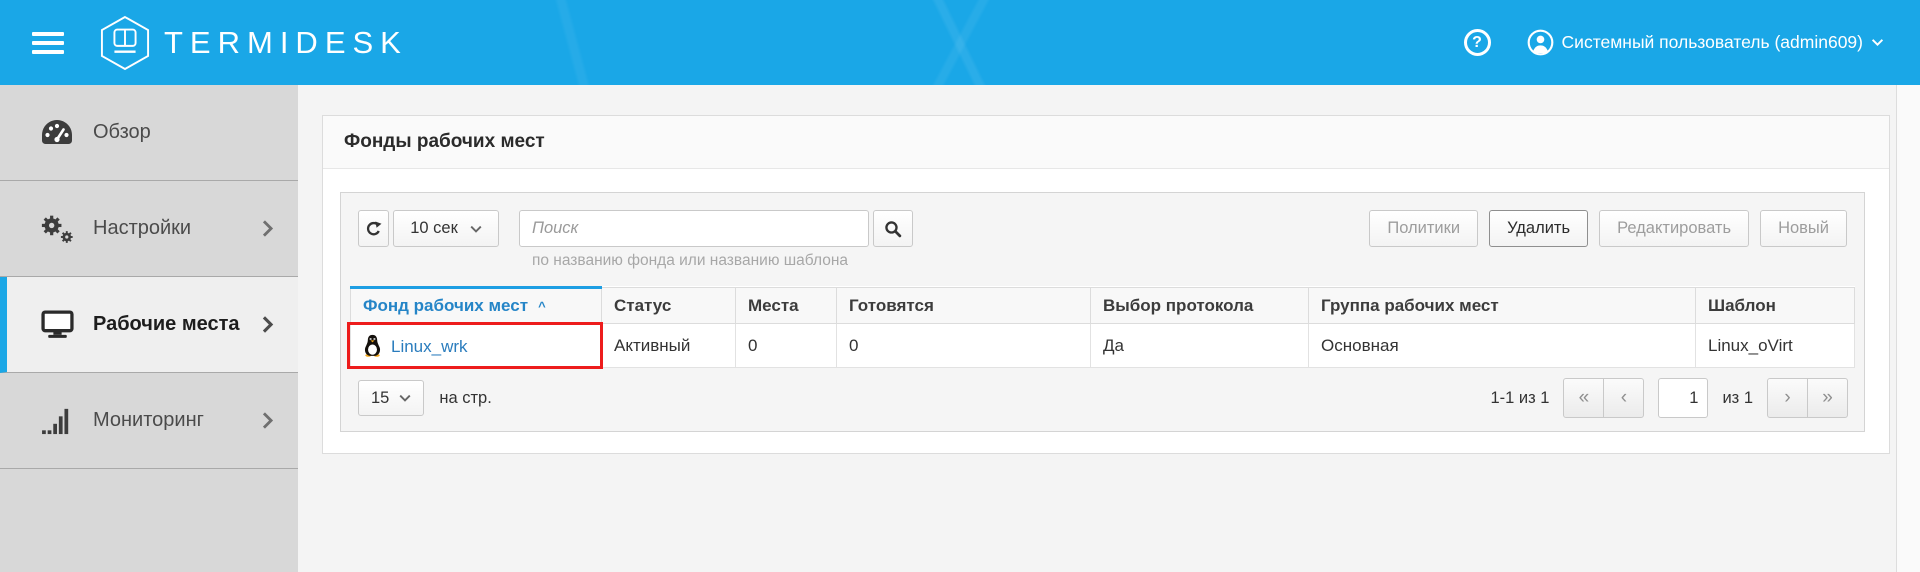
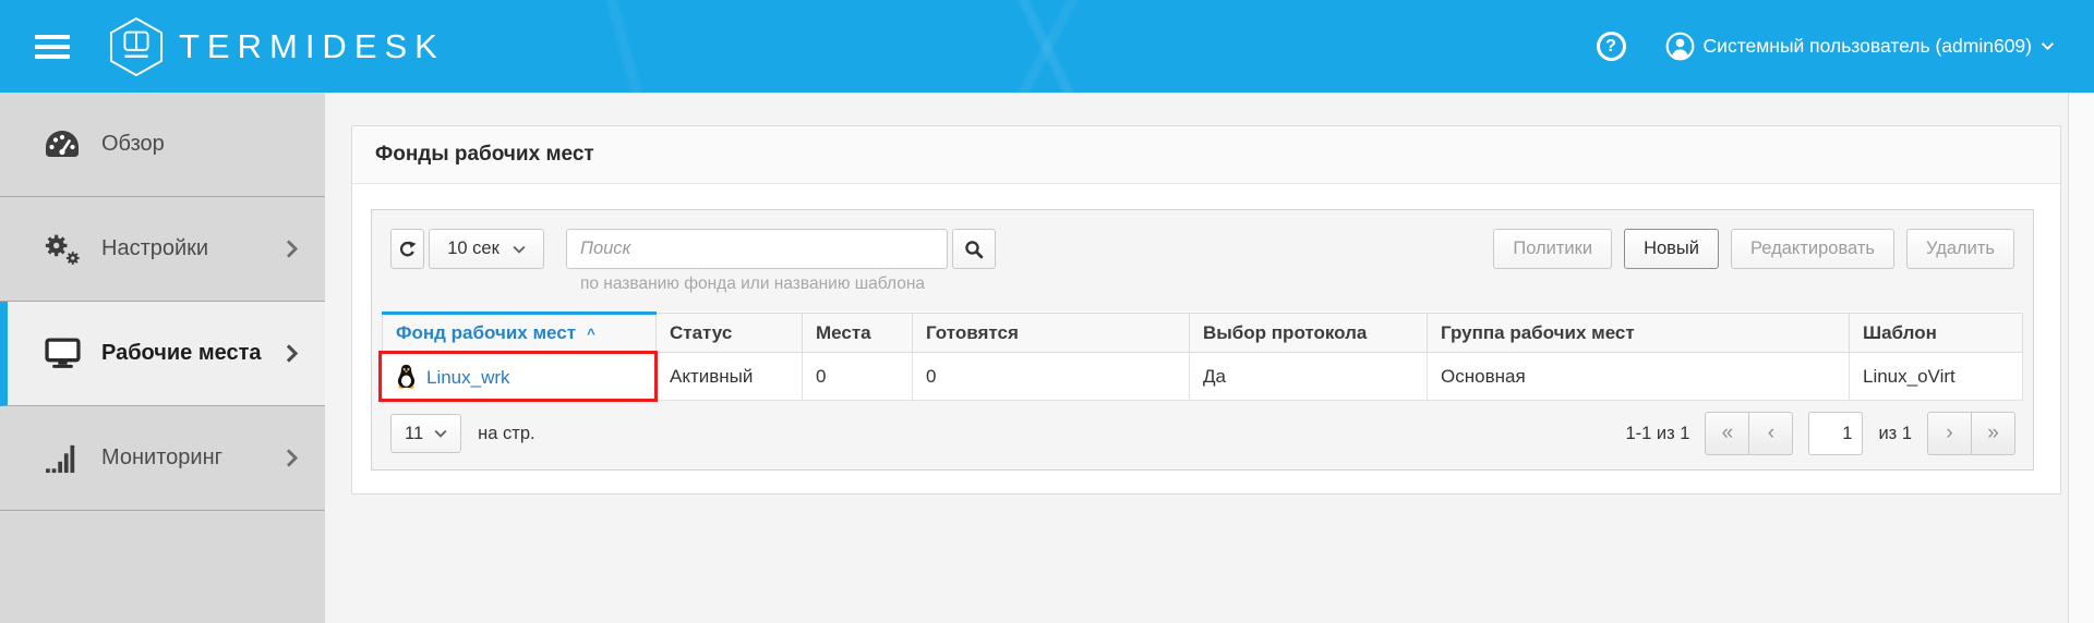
  TERMIDESK
  ?
  Системный пользователь (admin609)
  Обзор
  Настройки
  Рабочие места
  Мониторинг
  Фонды рабочих мест
  10 сек
  Поиск
  Политики
- Удалить
+ Новый
  Редактировать
- Новый
+ Удалить
  по названию фонда или названию шаблона
  Фонд рабочих мест ^	Статус	Места	Готовятся	Выбор протокола	Группа рабочих мест	Шаблон
  Linux_wrk	Активный	0	0	Да	Основная	Linux_oVirt
- 15
+ 11
  на стр.
  1-1 из 1
  «
  ‹
  1
  из 1
  ›
  »
